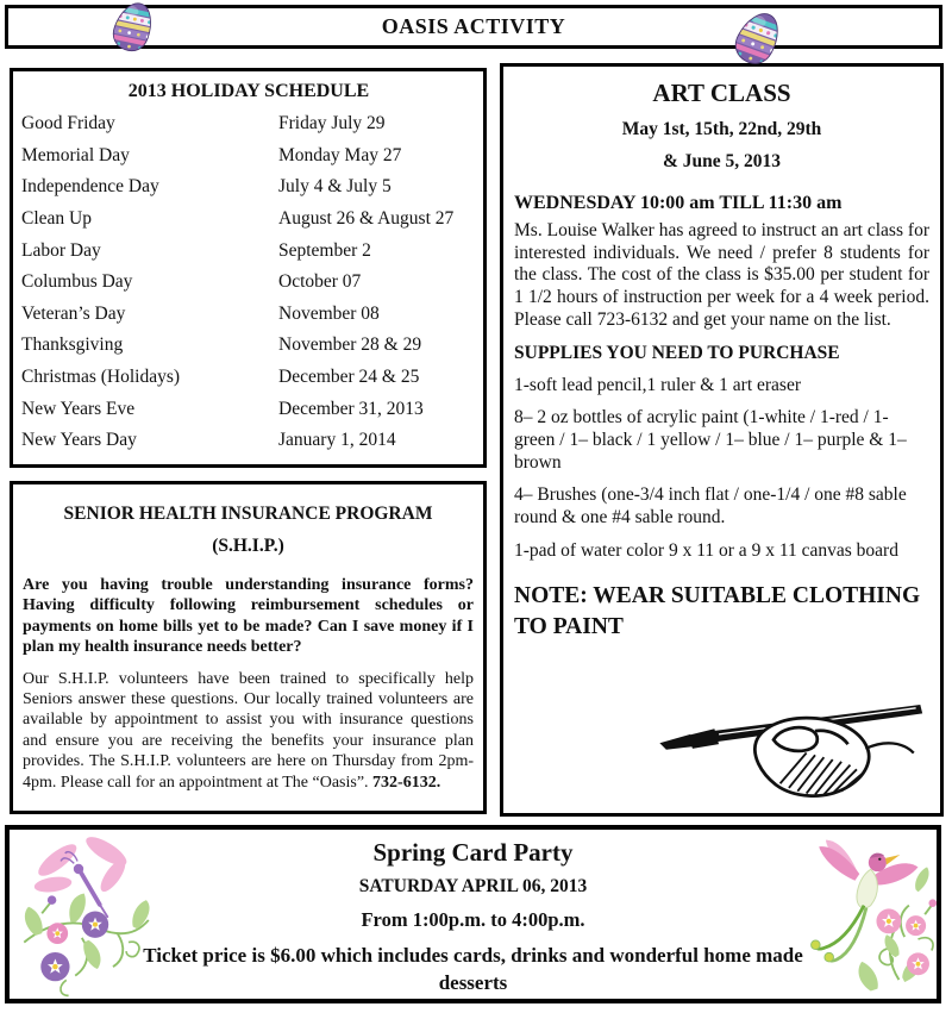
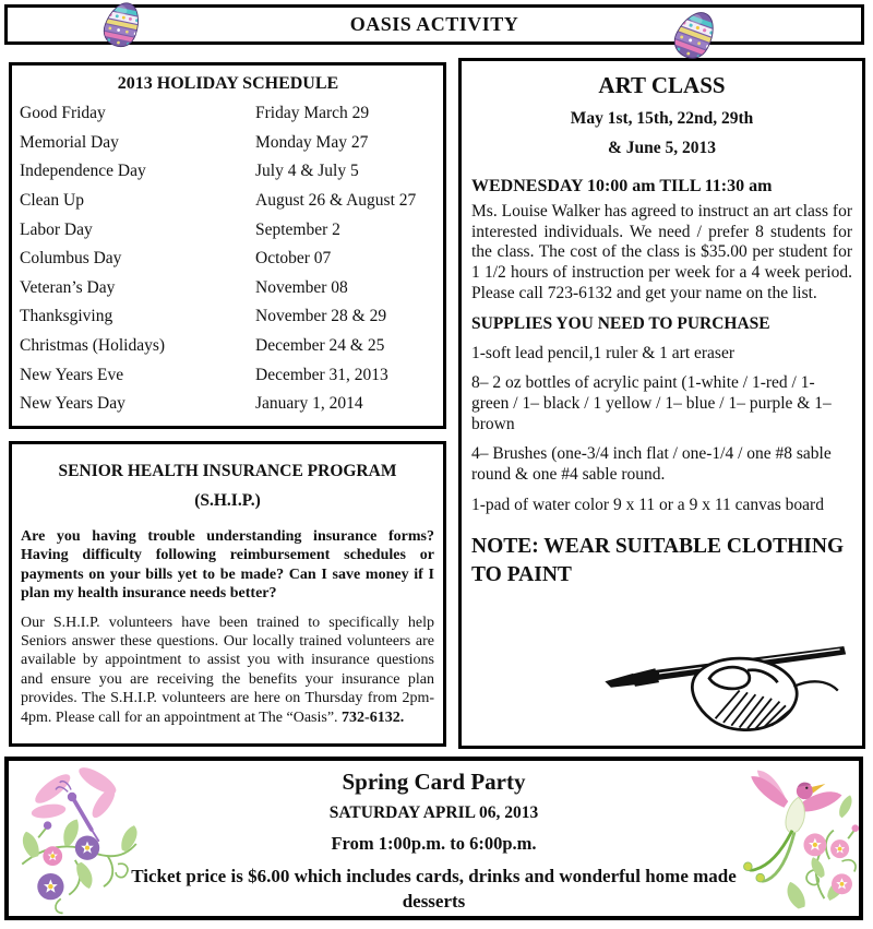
  OASIS ACTIVITY
  2013 HOLIDAY SCHEDULE
  Good Friday
- Friday July 29
+ Friday March 29
  Memorial Day
  Monday May 27
  Independence Day
  July 4 & July 5
  Clean Up
  August 26 & August 27
  Labor Day
  September 2
  Columbus Day
  October 07
  Veteran’s Day
  November 08
  Thanksgiving
  November 28 & 29
  Christmas (Holidays)
  December 24 & 25
  New Years Eve
  December 31, 2013
  New Years Day
  January 1, 2014
  SENIOR HEALTH INSURANCE PROGRAM
  (S.H.I.P.)
- Are you having trouble understanding insurance forms? Having difficulty following reimbursement schedules or payments on home bills yet to be made? Can I save money if I plan my health insurance needs better?
+ Are you having trouble understanding insurance forms? Having difficulty following reimbursement schedules or payments on your bills yet to be made? Can I save money if I plan my health insurance needs better?
  Our S.H.I.P. volunteers have been trained to specifically help Seniors answer these questions. Our locally trained volunteers are available by appointment to assist you with insurance questions and ensure you are receiving the benefits your insurance plan provides. The S.H.I.P. volunteers are here on Thursday from 2pm-4pm. Please call for an appointment at The “Oasis”. 732-6132.
  ART CLASS
  May 1st, 15th, 22nd, 29th
  & June 5, 2013
  WEDNESDAY 10:00 am TILL 11:30 am
  Ms. Louise Walker has agreed to instruct an art class for interested individuals. We need / prefer 8 students for the class. The cost of the class is $35.00 per student for 1 1/2 hours of instruction per week for a 4 week period. Please call 723-6132 and get your name on the list.
  SUPPLIES YOU NEED TO PURCHASE
  1-soft lead pencil,1 ruler & 1 art eraser
  8– 2 oz bottles of acrylic paint (1-white / 1-red / 1-green / 1– black / 1 yellow / 1– blue / 1– purple & 1– brown
  4– Brushes (one-3/4 inch flat / one-1/4 / one #8 sable round & one #4 sable round.
  1-pad of water color 9 x 11 or a 9 x 11 canvas board
  NOTE: WEAR SUITABLE CLOTHING TO PAINT
  Spring Card Party
  SATURDAY APRIL 06, 2013
- From 1:00p.m. to 4:00p.m.
+ From 1:00p.m. to 6:00p.m.
  Ticket price is $6.00 which includes cards, drinks and wonderful home made desserts
